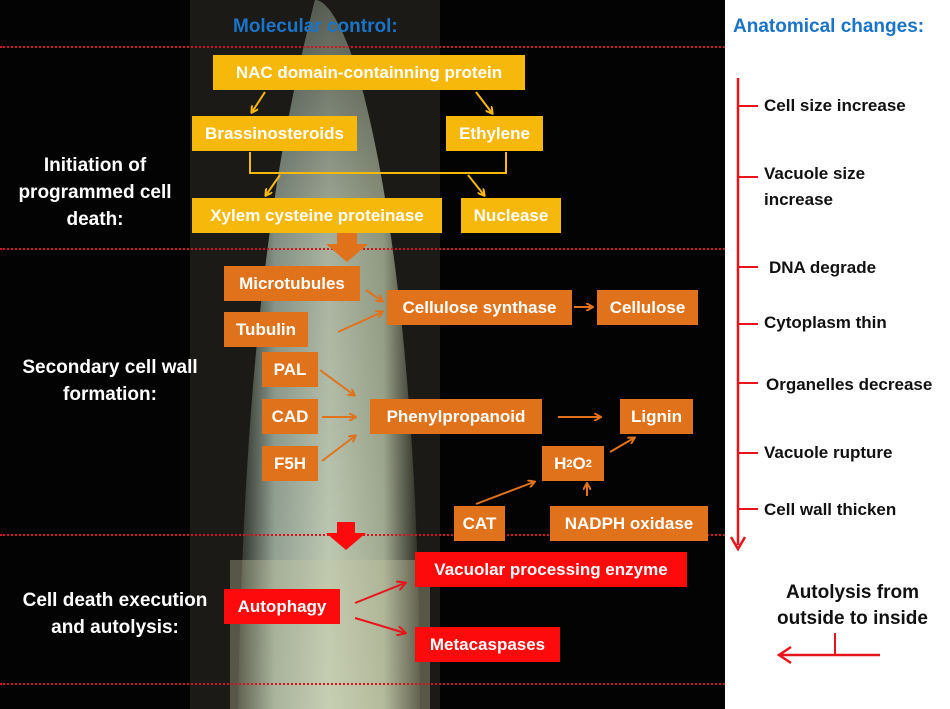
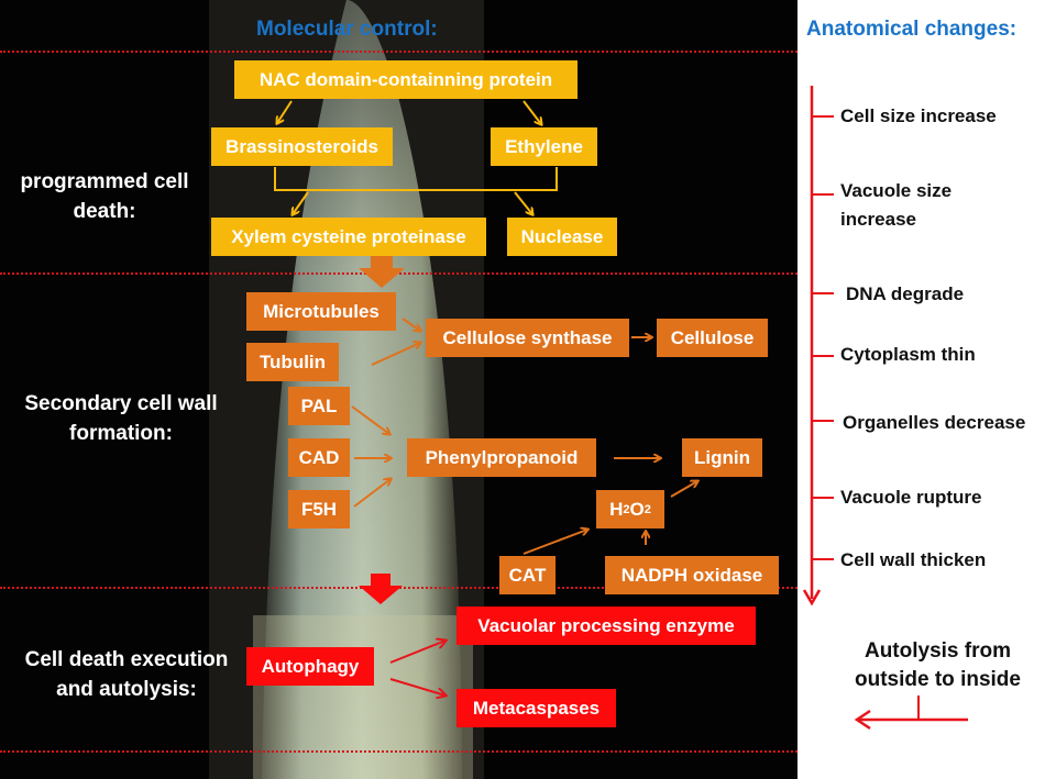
  Molecular control:
- Initiation of
  programmed cell
  death:
  Secondary cell wall
  formation:
  Cell death execution
  and autolysis:
  NAC domain-containning protein
  Brassinosteroids
  Ethylene
  Xylem cysteine proteinase
  Nuclease
  Microtubules
  Tubulin
  Cellulose synthase
  Cellulose
  PAL
  CAD
  F5H
  Phenylpropanoid
  Lignin
  H
  2
  O
  2
  CAT
  NADPH oxidase
  Autophagy
  Vacuolar processing enzyme
  Metacaspases
  Anatomical changes:
  Cell size increase
  Vacuole size
  increase
  DNA degrade
  Cytoplasm thin
  Organelles decrease
  Vacuole rupture
  Cell wall thicken
  Autolysis from
  outside to inside
